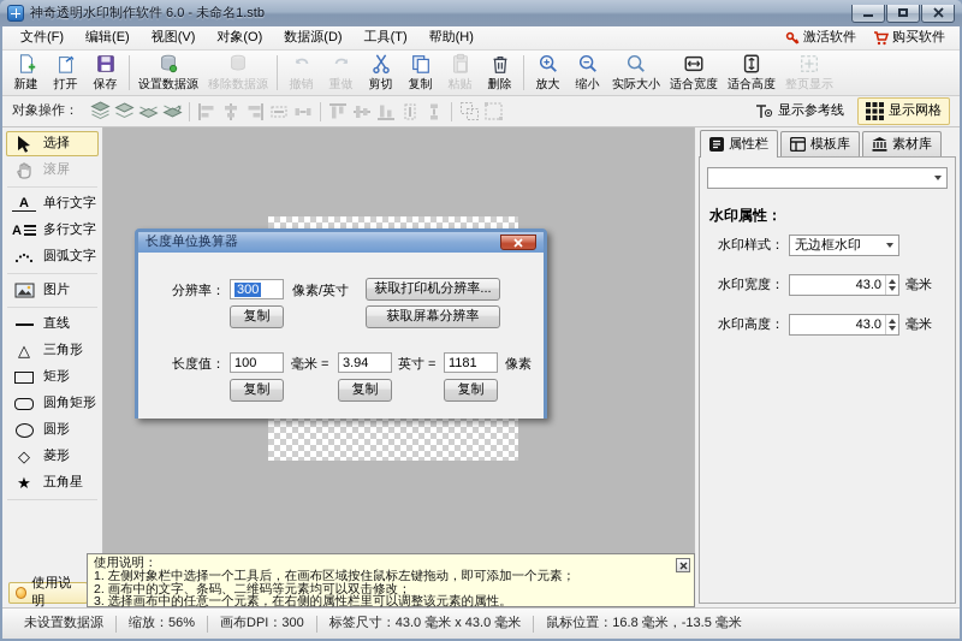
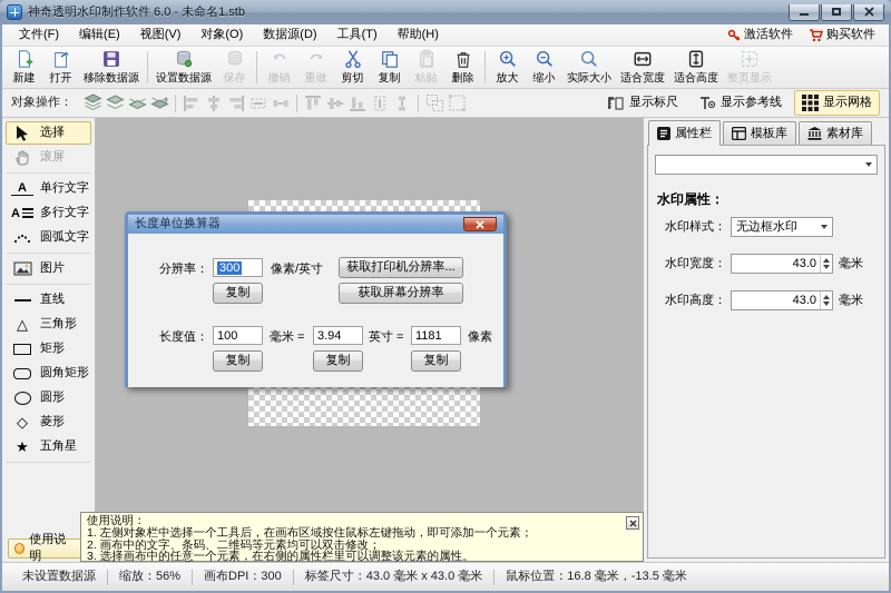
  神奇透明水印制作软件 6.0 - 未命名1.stb
  文件(F)
  编辑(E)
  视图(V)
  对象(O)
  数据源(D)
  工具(T)
  帮助(H)
  激活软件
  购买软件
  新建
  打开
- 保存
+ 移除数据源
  设置数据源
- 移除数据源
+ 保存
  撤销
  重做
  剪切
  复制
  粘贴
  删除
  放大
  缩小
  实际大小
  适合宽度
  适合高度
  整页显示
  对象操作：
+ 显示标尺
  显示参考线
  显示网格
  选择
  滚屏
  A
  单行文字
  A
  多行文字
  圆弧文字
  图片
  直线
  △
  三角形
  矩形
  圆角矩形
  圆形
  ◇
  菱形
  ★
  五角星
  使用说明
  属性栏
  模板库
  素材库
  水印属性：
  水印样式：
  无边框水印
  水印宽度：
  43.0
  毫米
  水印高度：
  43.0
  毫米
  长度单位换算器
  分辨率：
  300
  像素/英寸
  获取打印机分辨率...
  复制
  获取屏幕分辨率
  长度值：
  100
  毫米 =
  3.94
  英寸 =
  1181
  像素
  复制
  复制
  复制
  使用说明：
  1. 左侧对象栏中选择一个工具后，在画布区域按住鼠标左键拖动，即可添加一个元素；
  2. 画布中的文字、条码、二维码等元素均可以双击修改；
  3. 选择画布中的任意一个元素，在右侧的属性栏里可以调整该元素的属性。
  未设置数据源
  缩放：56%
  画布DPI：300
  标签尺寸：43.0 毫米 x 43.0 毫米
  鼠标位置：16.8 毫米，-13.5 毫米
